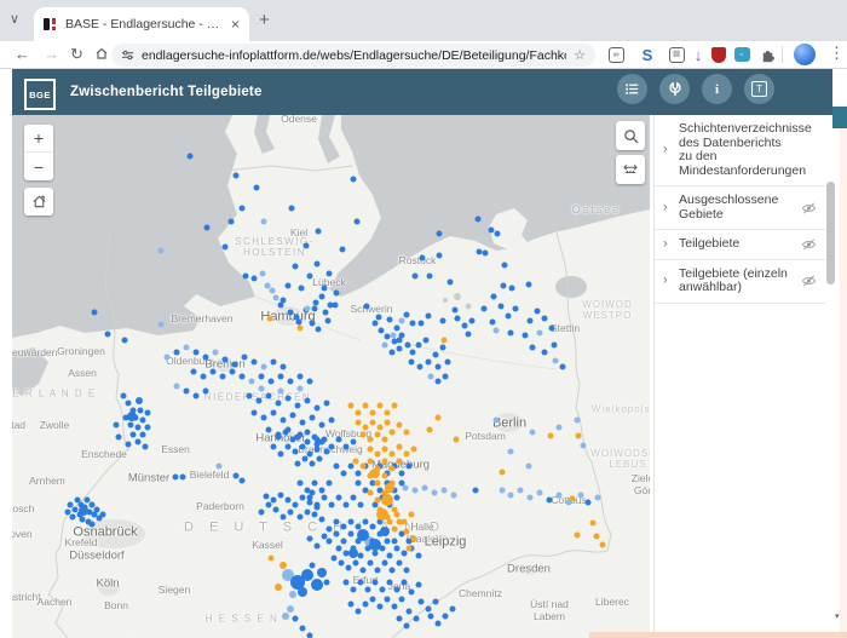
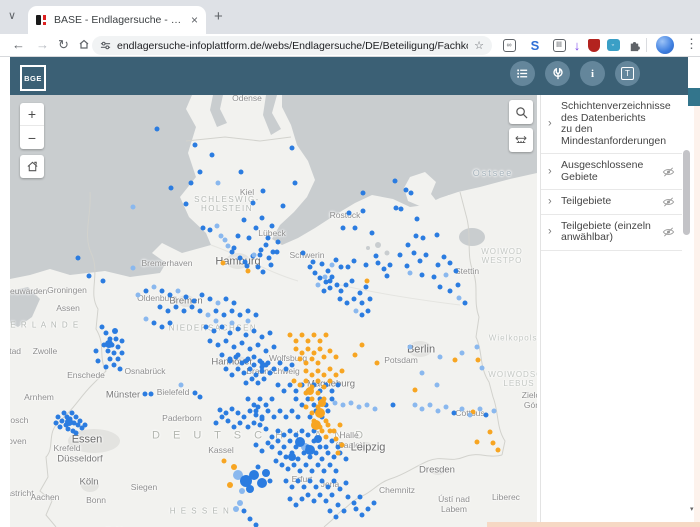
  ∨
  BASE - Endlagersuche - Fac
  ×
  +
  ←
  →
  ↻
  endlagersuche-infoplattform.de/webs/Endlagersuche/DE/Beteiligung/Fachk
  ☆
  S
  ↓
  ⋮
  BGE
- Zwischenbericht Teilgebiete
  i
  T
  Odense
  Kiel
  SCHLESWIG-
  HOLSTEIN
  Rostck
  Lübeck
  Scwerin
  Hamurg
  Bremerhaven
  Ostsee
  WOIWOD
  WESTPO
  tettin
  euwarden
  Groningen
  Assen
  Oldenburg
  Bremn
  E R L A N D E
  NIEDESACHE
  tad
  Zwolle
  Wolfsbg
  Berlin
  Potsdam
- Essen
+ Osnabrück
  Enschede
  Wielkopols
  WOIWODS
  LEBUS
  Ziel
  Gór
  Arnhem
  Münster
  Bielefeld
  Paderborn
  osch
  oven
- Osnabrück
+ Essen
  Krefeld
  Düsseldorf
  D E U T S C L N D
  Kassel
  Köln
  Siegen
  Bonn
  stricht
  Aachen
  H E S S E N
  Jna
  Halle
  aale)
  Leipzig
  Dresden
  Chemnitz
  Ústí nad
  Labem
  Liberec
  +
  −
  ›
  Schichtenverzeichnisse des Datenberichts zu den Mindestanforderungen
  ›
  Ausgeschlossene Gebiete
  ›
  Teilgebiete
  ›
  Teilgebiete (einzeln anwählbar)
